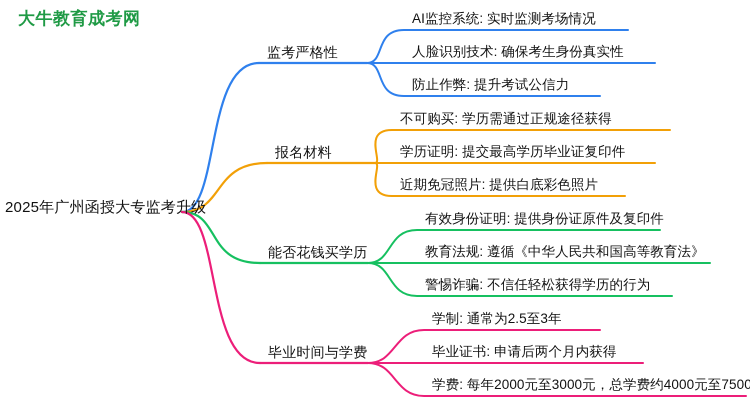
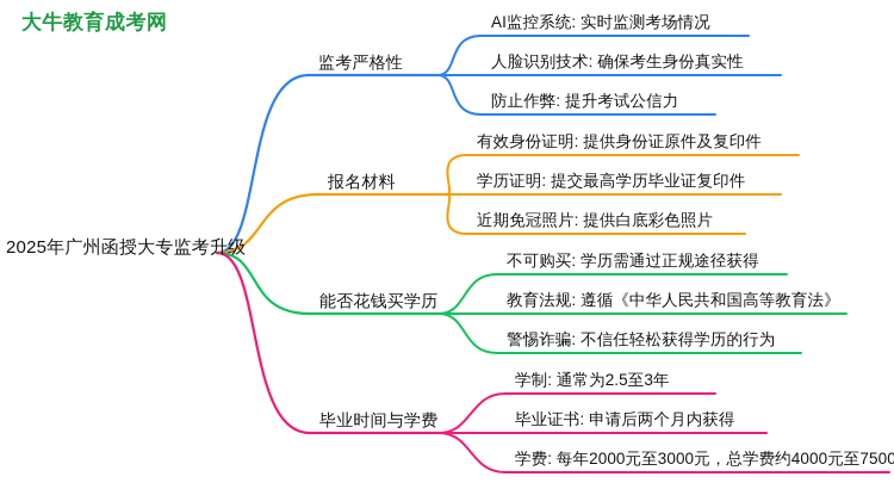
  大牛教育成考网
  2025年广州函授大专监考升级
  监考严格性
  AI监控系统: 实时监测考场情况
  人脸识别技术: 确保考生身份真实性
  防止作弊: 提升考试公信力
  报名材料
- 不可购买: 学历需通过正规途径获得
+ 有效身份证明: 提供身份证原件及复印件
  学历证明: 提交最高学历毕业证复印件
  近期免冠照片: 提供白底彩色照片
  能否花钱买学历
- 有效身份证明: 提供身份证原件及复印件
+ 不可购买: 学历需通过正规途径获得
  教育法规: 遵循《中华人民共和国高等教育法》
  警惕诈骗: 不信任轻松获得学历的行为
  毕业时间与学费
  学制: 通常为2.5至3年
  毕业证书: 申请后两个月内获得
  学费: 每年2000元至3000元，总学费约4000元至7500
